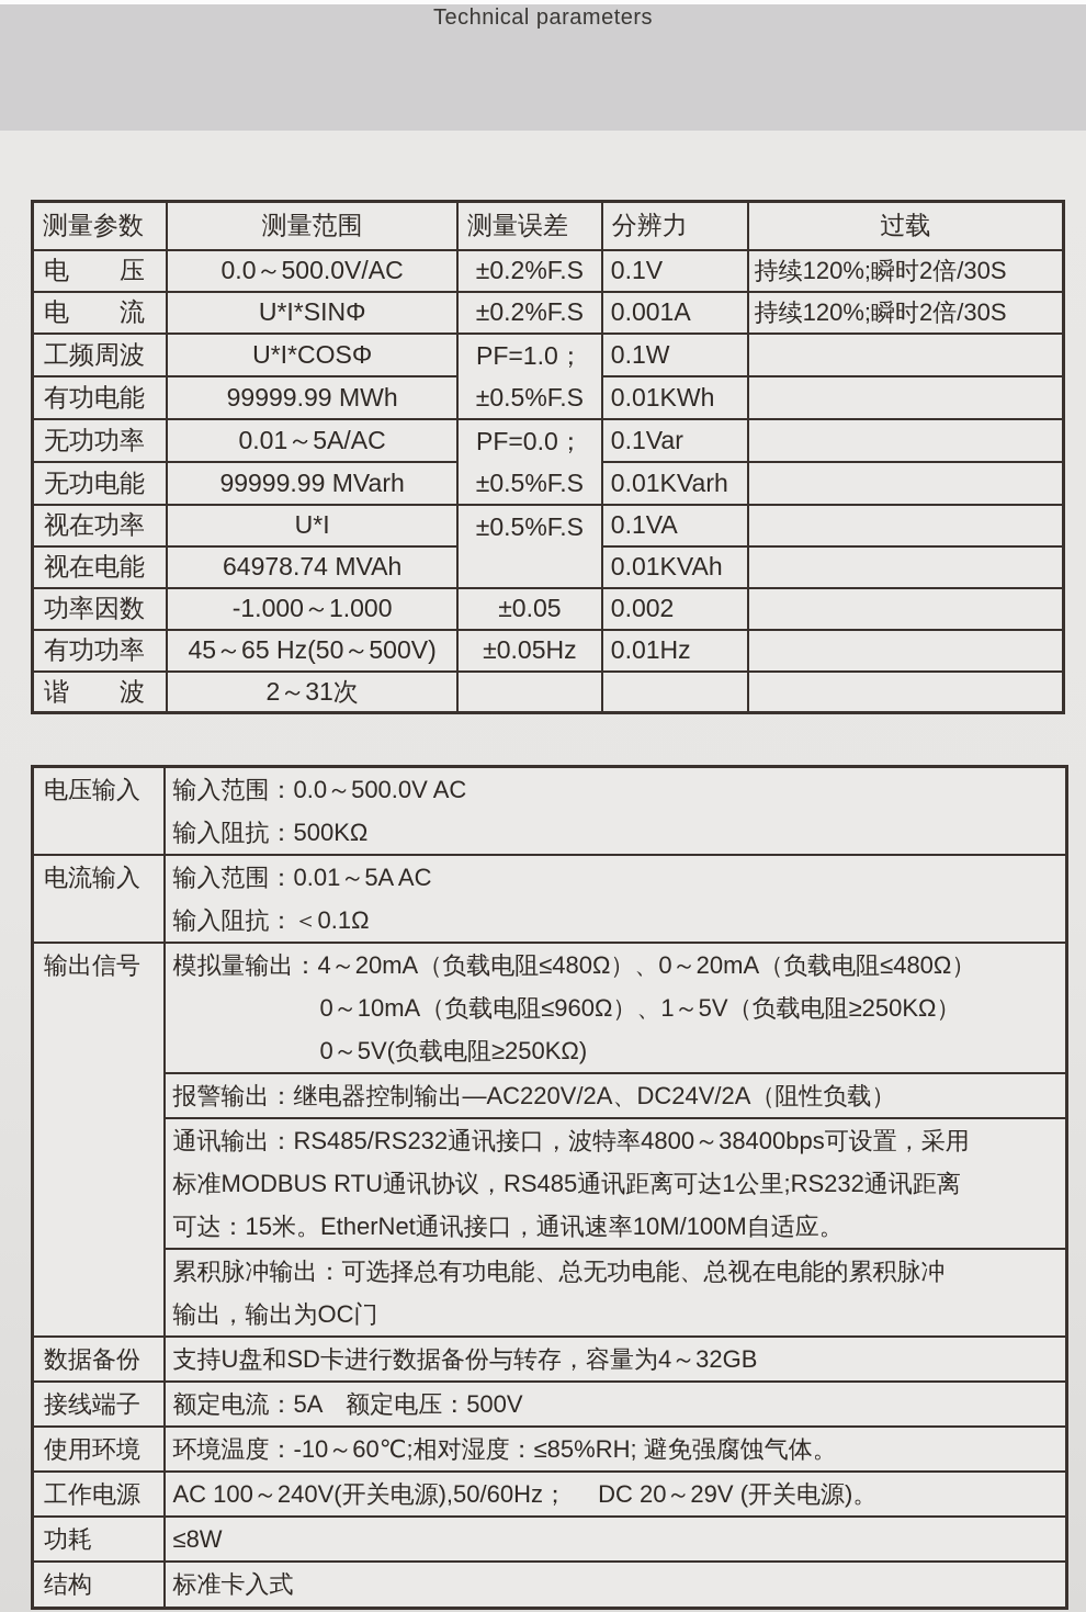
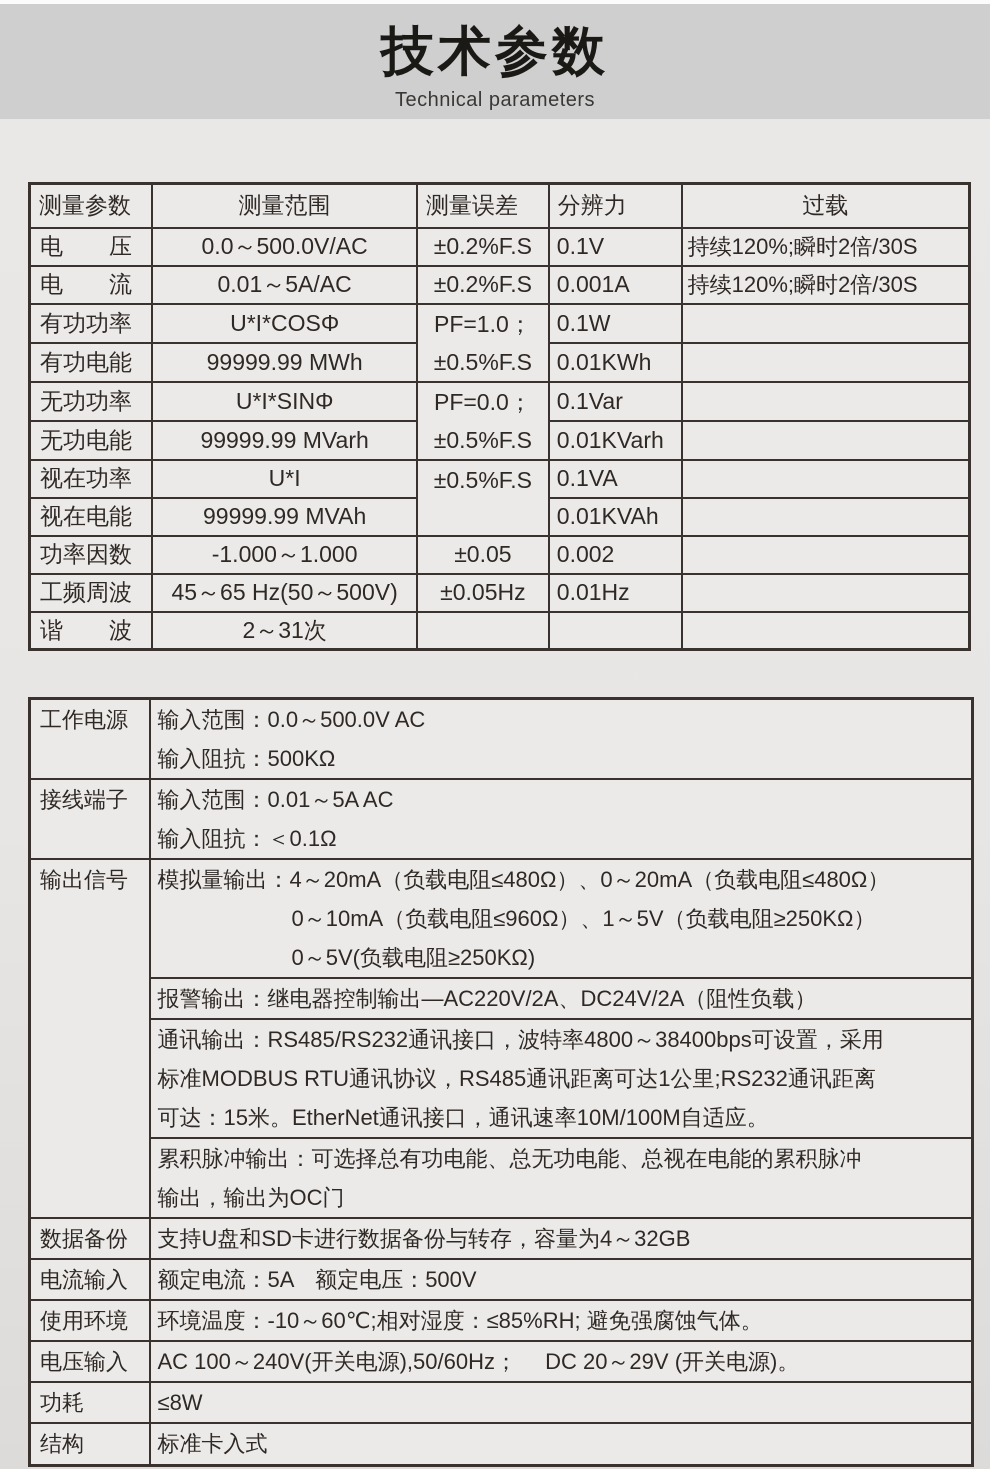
+ 技术参数
  Technical parameters
  测量参数	测量范围	测量误差	分辨力	过载
  电 压	0.0～500.0V/AC	±0.2%F.S	0.1V	持续120%;瞬时2倍/30S
- 电 流	U*I*SINΦ	±0.2%F.S	0.001A	持续120%;瞬时2倍/30S
+ 电 流	0.01～5A/AC	±0.2%F.S	0.001A	持续120%;瞬时2倍/30S
- 工频周波	U*I*COSΦ	PF=1.0； ±0.5%F.S	0.1W
+ 有功功率	U*I*COSΦ	PF=1.0； ±0.5%F.S	0.1W
  有功电能	99999.99 MWh	0.01KWh
- 无功功率	0.01～5A/AC	PF=0.0； ±0.5%F.S	0.1Var
+ 无功功率	U*I*SINΦ	PF=0.0； ±0.5%F.S	0.1Var
  无功电能	99999.99 MVarh	0.01KVarh
  视在功率	U*I	±0.5%F.S	0.1VA
- 视在电能	64978.74 MVAh	0.01KVAh
+ 视在电能	99999.99 MVAh	0.01KVAh
  功率因数	-1.000～1.000	±0.05	0.002
- 有功功率	45～65 Hz(50～500V)	±0.05Hz	0.01Hz
+ 工频周波	45～65 Hz(50～500V)	±0.05Hz	0.01Hz
  谐 波	2～31次
- 电压输入	输入范围：0.0～500.0V AC 输入阻抗：500KΩ
+ 工作电源	输入范围：0.0～500.0V AC 输入阻抗：500KΩ
- 电流输入	输入范围：0.01～5A AC 输入阻抗：＜0.1Ω
+ 接线端子	输入范围：0.01～5A AC 输入阻抗：＜0.1Ω
  输出信号	模拟量输出：4～20mA（负载电阻≤480Ω）、0～20mA（负载电阻≤480Ω） 0～10mA（负载电阻≤960Ω）、1～5V（负载电阻≥250KΩ） 0～5V(负载电阻≥250KΩ)
  报警输出：继电器控制输出—AC220V/2A、DC24V/2A（阻性负载）
  通讯输出：RS485/RS232通讯接口，波特率4800～38400bps可设置，采用 标准MODBUS RTU通讯协议，RS485通讯距离可达1公里;RS232通讯距离 可达：15米。EtherNet通讯接口，通讯速率10M/100M自适应。
  累积脉冲输出：可选择总有功电能、总无功电能、总视在电能的累积脉冲 输出，输出为OC门
  数据备份	支持U盘和SD卡进行数据备份与转存，容量为4～32GB
- 接线端子	额定电流：5A 额定电压：500V
+ 电流输入	额定电流：5A 额定电压：500V
  使用环境	环境温度：-10～60℃;相对湿度：≤85%RH; 避免强腐蚀气体。
- 工作电源	AC 100～240V(开关电源),50/60Hz； DC 20～29V (开关电源)。
+ 电压输入	AC 100～240V(开关电源),50/60Hz； DC 20～29V (开关电源)。
  功耗	≤8W
  结构	标准卡入式
